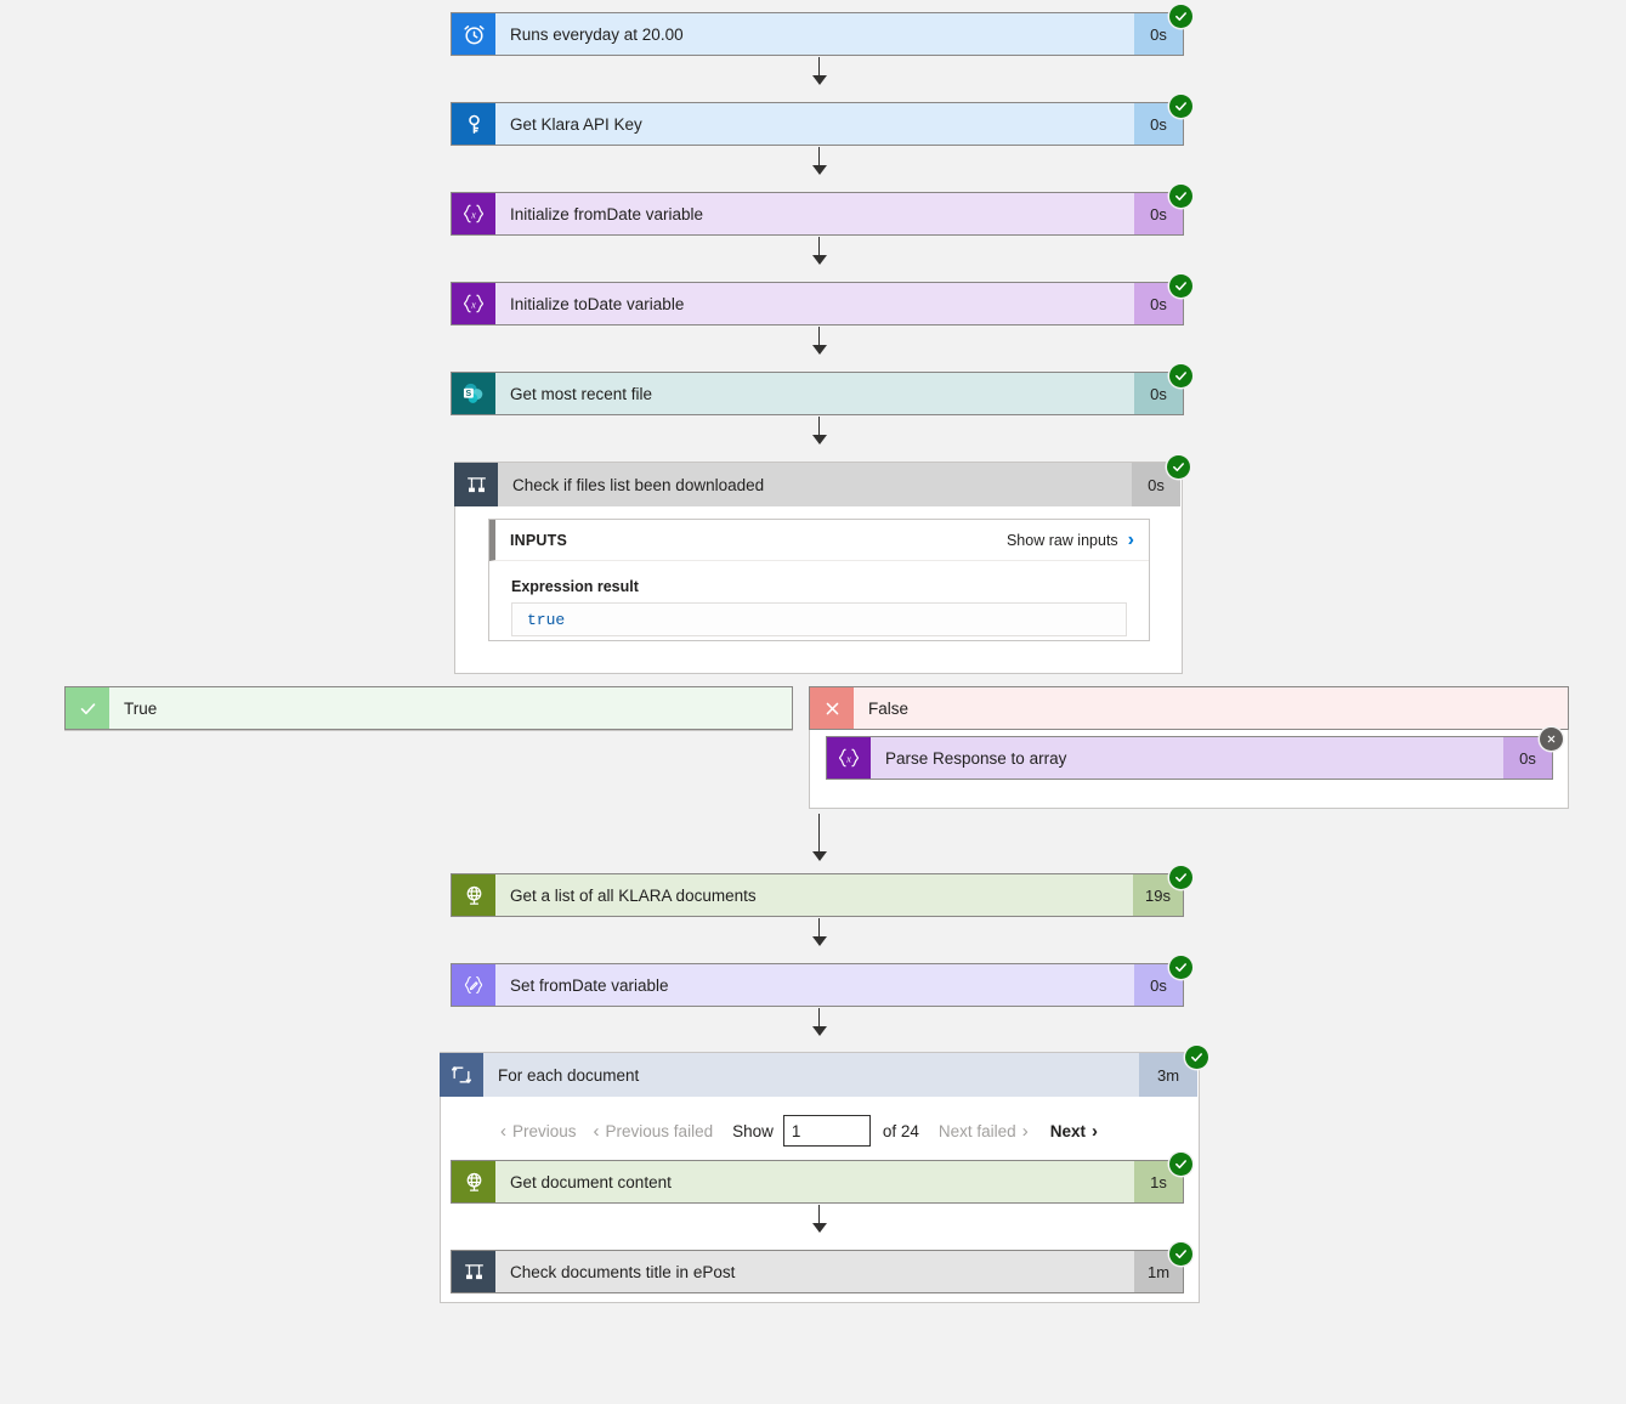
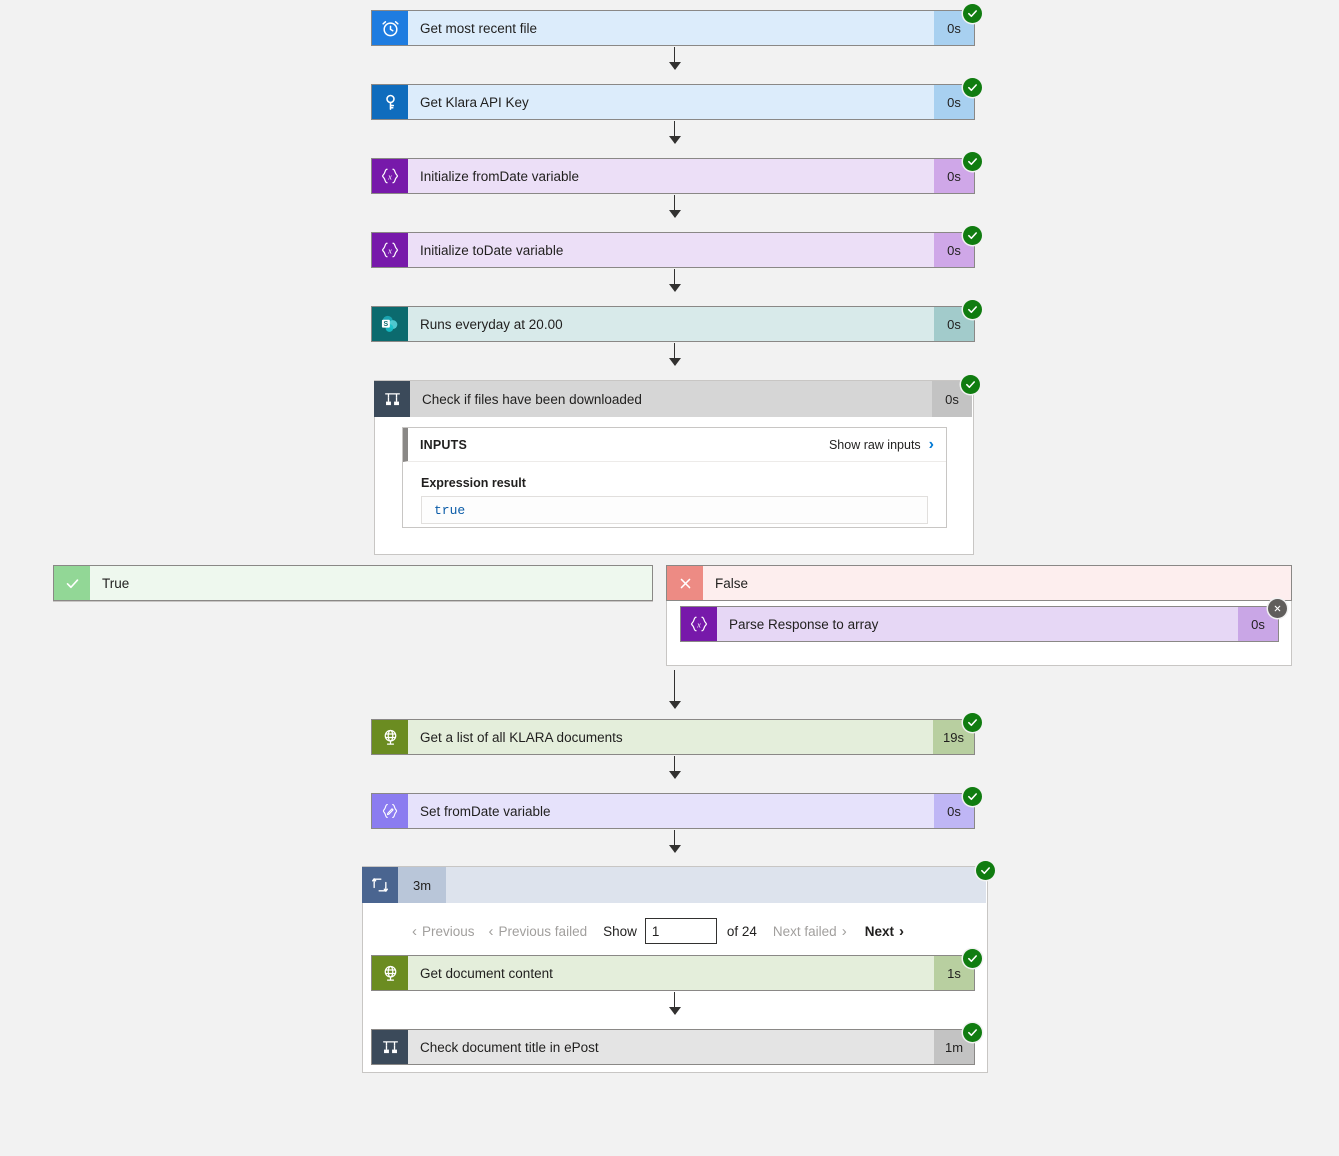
- Runs everyday at 20.00
+ Get most recent file
  0s
  Get Klara API Key
  0s
  x
  Initialize fromDate variable
  0s
  x
  Initialize toDate variable
  0s
- Get most recent file
+ Runs everyday at 20.00
  0s
- Check if files list been downloaded
+ Check if files have been downloaded
  0s
  INPUTS
  Show raw inputs
  ›
  Expression result
  true
  True
  False
  x
  Parse Response to array
  0s
  Get a list of all KLARA documents
  19s
  Set fromDate variable
  0s
- For each document
  3m
  ‹
  Previous
  ‹
  Previous failed
  Show
  1
  of 24
  Next failed
  ›
  Next
  ›
  Get document content
  1s
- Check documents title in ePost
+ Check document title in ePost
  1m
